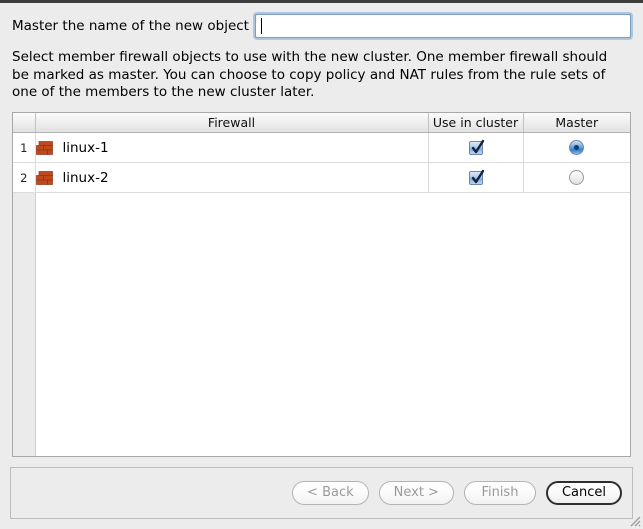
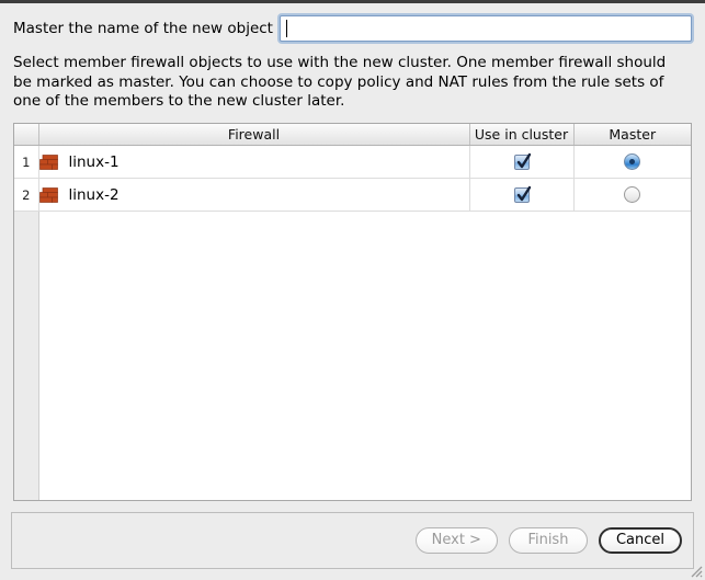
  Master the name of the new object
  Select member firewall objects to use with the new cluster. One member firewall should be marked as master. You can choose to copy policy and NAT rules from the rule sets of one of the members to the new cluster later.
  	Firewall	Use in cluster	Master
  1	linux-1
  2	linux-2
- < Back
  Next >
  Finish
  Cancel
